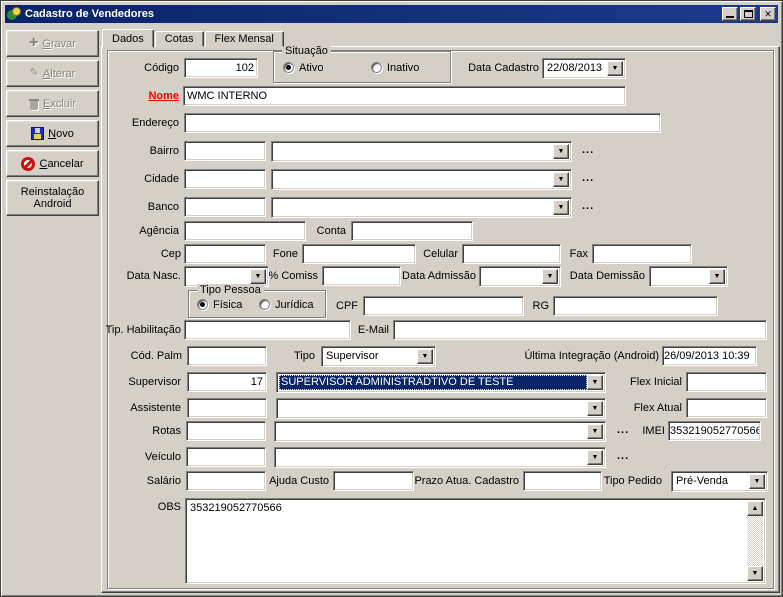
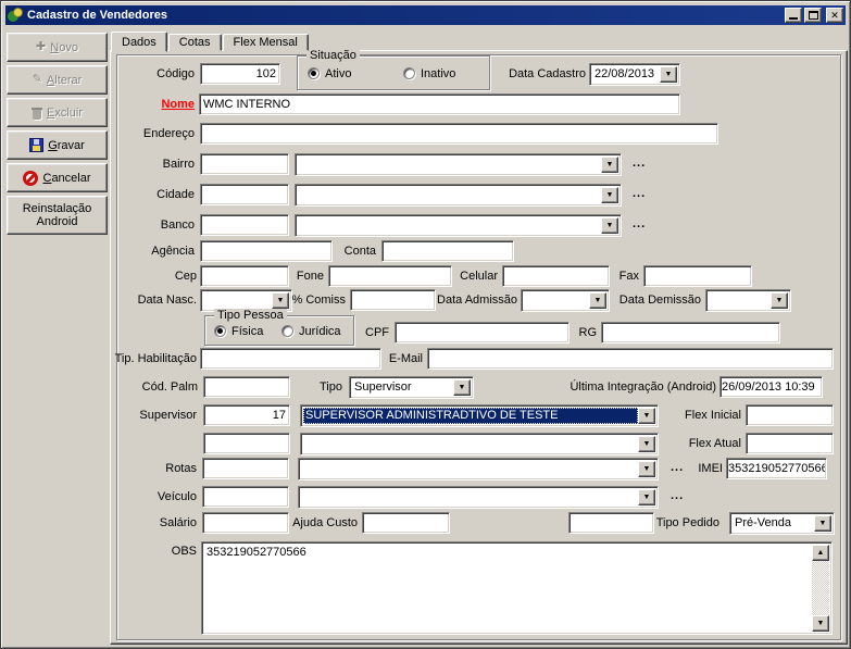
  Cadastro de Vendedores
  ✕
  ✚
- Gravar
+ Novo
  ✎
  Alterar
  Excluir
- Novo
+ Gravar
  Cancelar
  Reinstalação Android
  Dados
  Cotas
  Flex Mensal
  Código
  102
  Situação
  Ativo
  Inativo
  Data Cadastro
  22/08/2013
  Nome
  WMC INTERNO
  Endereço
  Bairro
  ...
  Cidade
  ...
  Banco
  ...
  Agência
  Conta
  Cep
  Fone
  Celular
  Fax
  Data Nasc.
  % Comiss
  Data Admissão
  Data Demissão
  Tipo Pessoa
  Física
  Jurídica
  CPF
  RG
  Tip. Habilitação
  E-Mail
  Cód. Palm
  Tipo
  Supervisor
  Última Integração (Android)
  26/09/2013 10:39
  Supervisor
  17
  SUPERVISOR ADMINISTRADTIVO DE TESTE
  Flex Inicial
- Assistente
  Flex Atual
  Rotas
  ...
  IMEI
  353219052770566
  Veículo
  ...
  Salário
  Ajuda Custo
- Prazo Atua. Cadastro
  Tipo Pedido
  Pré-Venda
  OBS
  353219052770566
